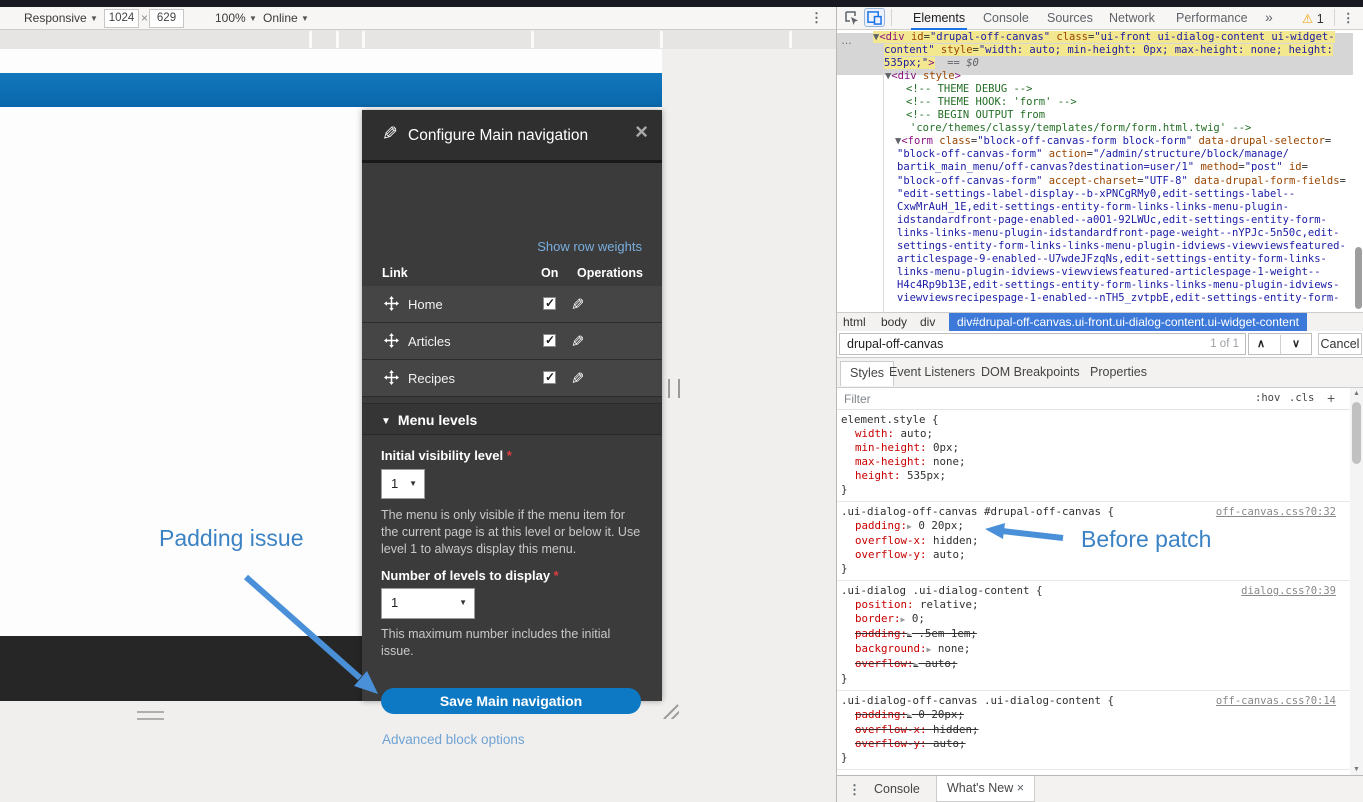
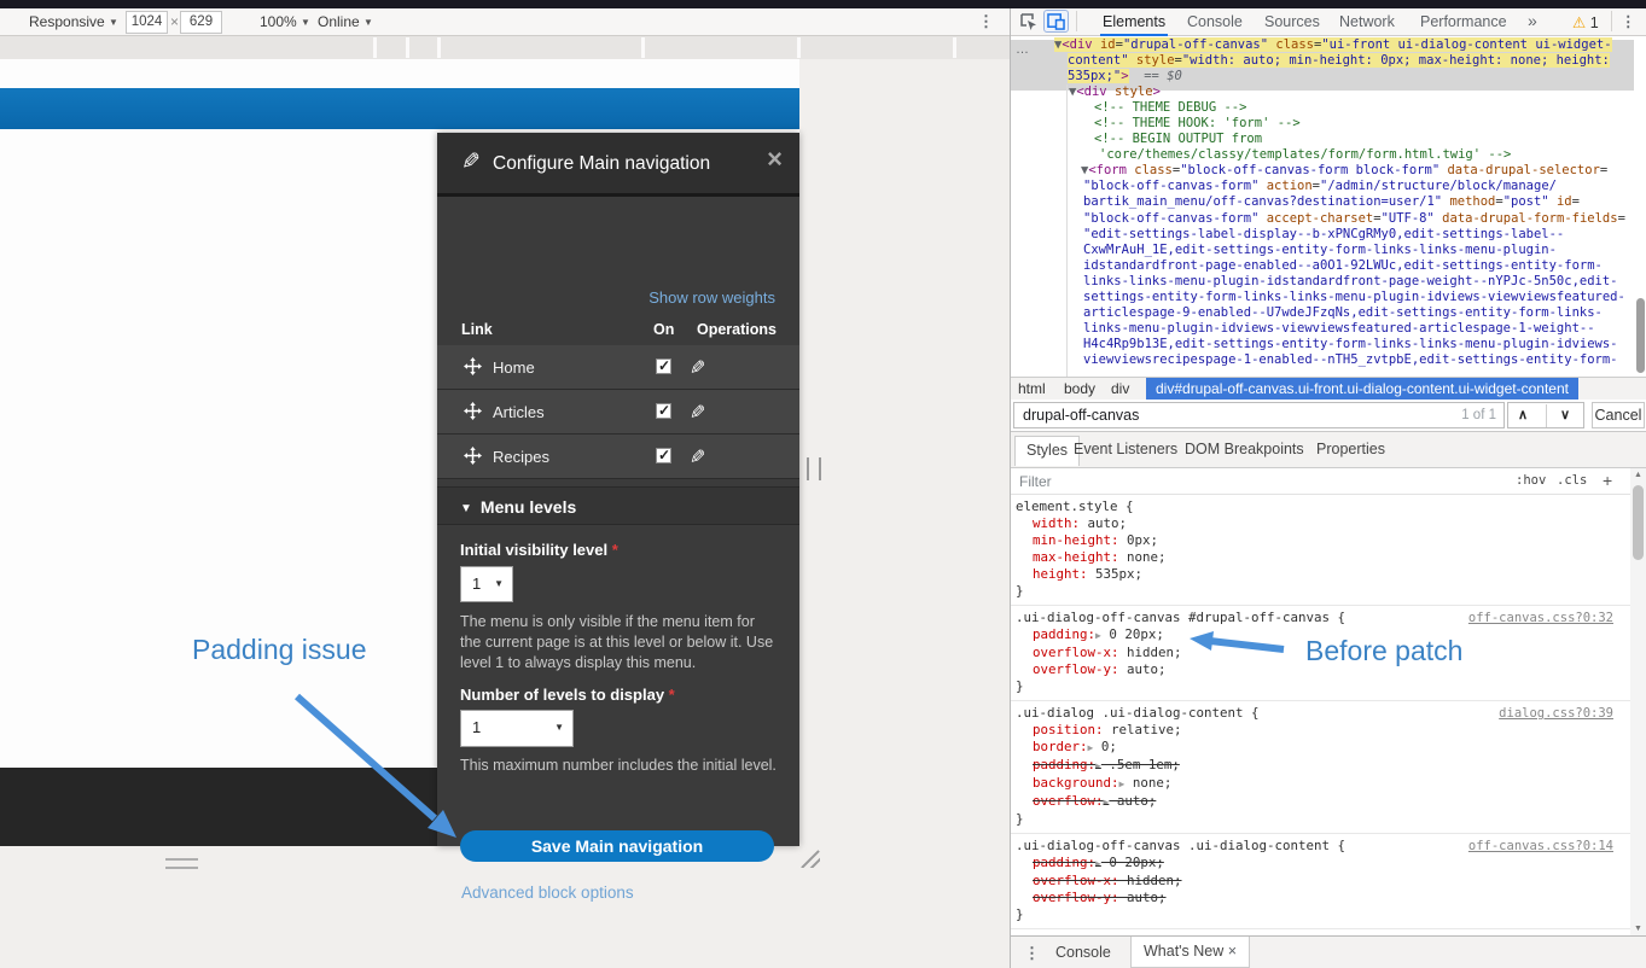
  Responsive ▼
  1024
  ×
  629
  100% ▼
  Online ▼
  ⋮
  Padding issue
  Configure Main navigation
  ×
  Show row weights
  Link
  On
  Operations
  Home
  ✓
  Articles
  ✓
  Recipes
  ✓
  ▼ Menu levels
  Initial visibility level *
  1
  ▼
  The menu is only visible if the menu item for the current page is at this level or below it. Use level 1 to always display this menu.
  Number of levels to display *
  1
  ▼
- This maximum number includes the initial issue.
+ This maximum number includes the initial level.
  Save Main navigation
  Advanced block options
  Elements
  Console
  Sources
  Network
  Performance
  »
  ⚠ 1
  ⋮
  …
  ▼<div id="drupal-off-canvas" class="ui-front ui-dialog-content ui-widget-
  content" style="width: auto; min-height: 0px; max-height: none; height:
  535px;"> == $0
  ▼<div style>
  <!-- THEME DEBUG -->
  <!-- THEME HOOK: 'form' -->
  <!-- BEGIN OUTPUT from
  'core/themes/classy/templates/form/form.html.twig' -->
  ▼<form class="block-off-canvas-form block-form" data-drupal-selector=
  "block-off-canvas-form" action="/admin/structure/block/manage/
  bartik_main_menu/off-canvas?destination=user/1" method="post" id=
  "block-off-canvas-form" accept-charset="UTF-8" data-drupal-form-fields=
  "edit-settings-label-display--b-xPNCgRMy0,edit-settings-label--
  CxwMrAuH_1E,edit-settings-entity-form-links-links-menu-plugin-
  idstandardfront-page-enabled--a0O1-92LWUc,edit-settings-entity-form-
  links-links-menu-plugin-idstandardfront-page-weight--nYPJc-5n50c,edit-
  settings-entity-form-links-links-menu-plugin-idviews-viewviewsfeatured-
  articlespage-9-enabled--U7wdeJFzqNs,edit-settings-entity-form-links-
  links-menu-plugin-idviews-viewviewsfeatured-articlespage-1-weight--
  H4c4Rp9b13E,edit-settings-entity-form-links-links-menu-plugin-idviews-
  viewviewsrecipespage-1-enabled--nTH5_zvtpbE,edit-settings-entity-form-
  html
  body
  div
  div#drupal-off-canvas.ui-front.ui-dialog-content.ui-widget-content
  drupal-off-canvas
  1 of 1
  ∧
  ∨
  Cancel
  Styles
  Event Listeners
  DOM Breakpoints
  Properties
  Filter
  :hov
  .cls
  +
  element.style {
  width: auto;
  min-height: 0px;
  max-height: none;
  height: 535px;
  }
  .ui-dialog-off-canvas #drupal-off-canvas {
  off-canvas.css?0:32
  padding:▶ 0 20px;
  overflow-x: hidden;
  overflow-y: auto;
  }
  .ui-dialog .ui-dialog-content {
  dialog.css?0:39
  position: relative;
  border:▶ 0;
  padding:▶ .5em 1em;
  background:▶ none;
  overflow:▶ auto;
  }
  .ui-dialog-off-canvas .ui-dialog-content {
  off-canvas.css?0:14
  padding:▶ 0 20px;
  overflow-x: hidden;
  overflow-y: auto;
  }
  Before patch
  ⋮
  Console
  What's New ×
